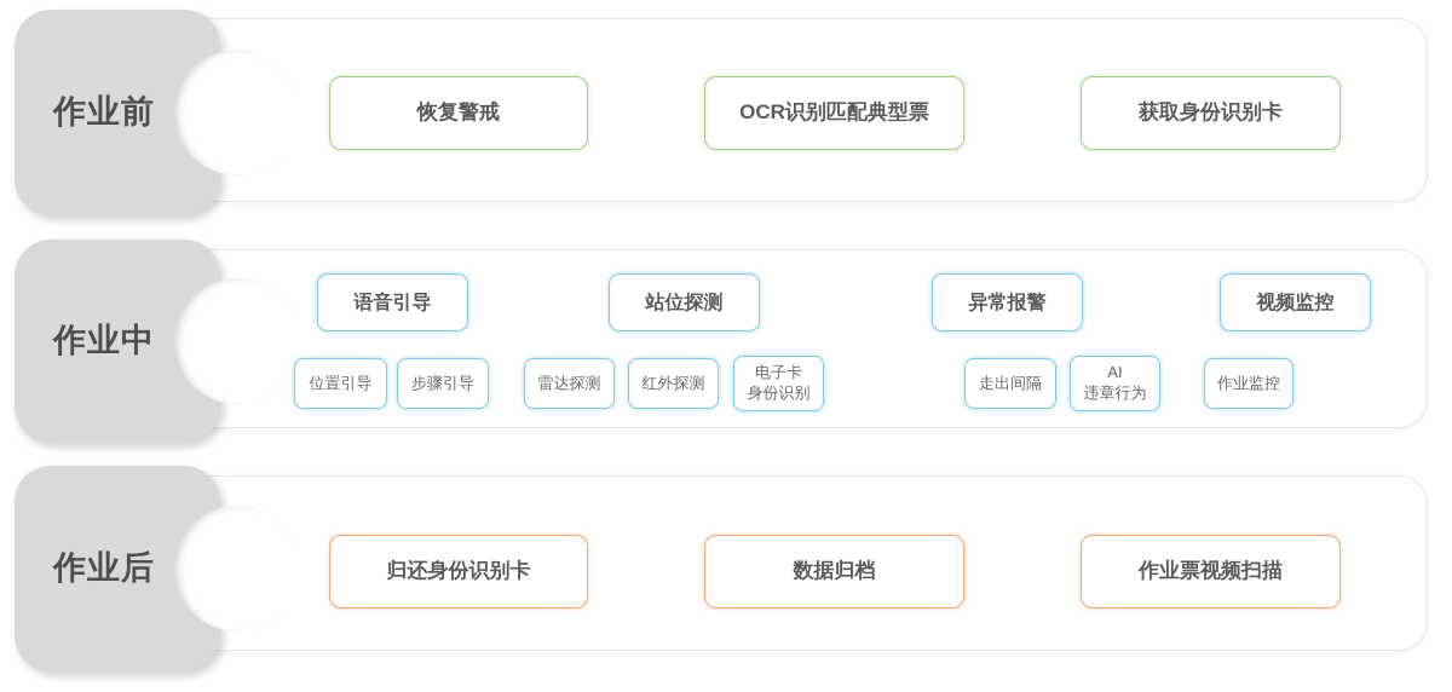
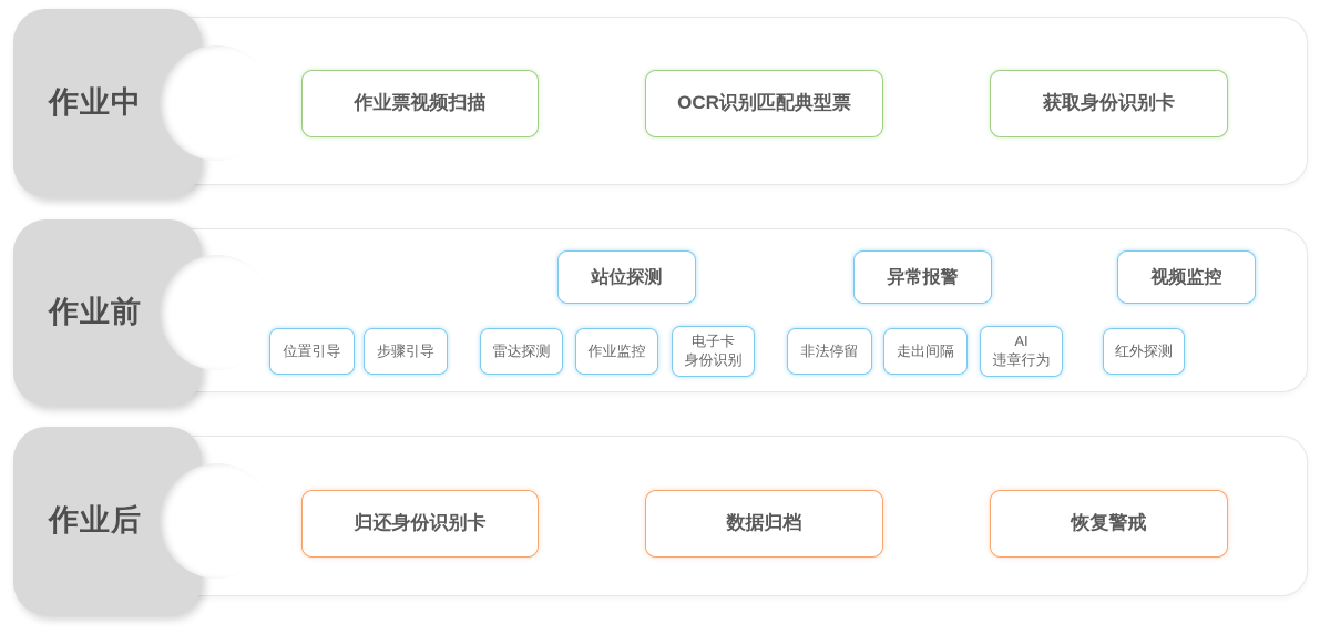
- 作业前
+ 作业中
- 恢复警戒
+ 作业票视频扫描
  OCR识别匹配典型票
  获取身份识别卡
- 作业中
+ 作业前
- 语音引导
  站位探测
  异常报警
  视频监控
  位置引导
  步骤引导
  雷达探测
- 红外探测
+ 作业监控
  电子卡
  身份识别
+ 非法停留
  走出间隔
  AI
  违章行为
- 作业监控
+ 红外探测
  作业后
  归还身份识别卡
  数据归档
- 作业票视频扫描
+ 恢复警戒
